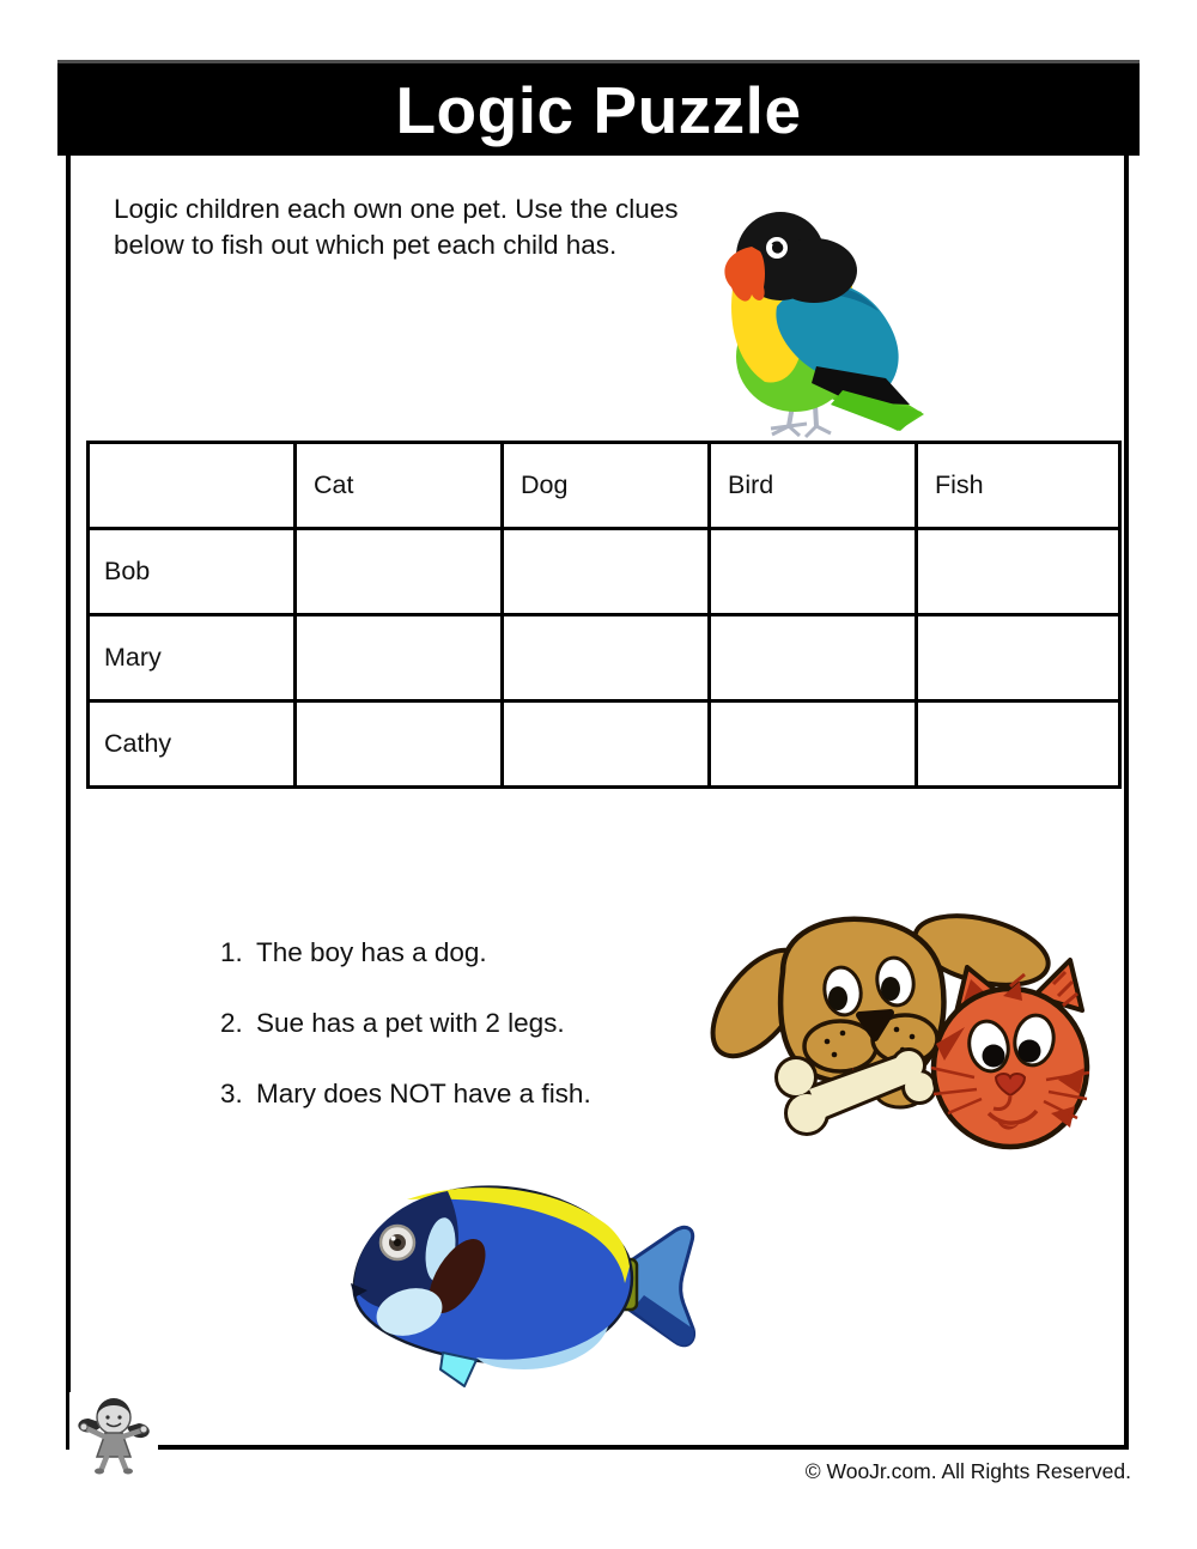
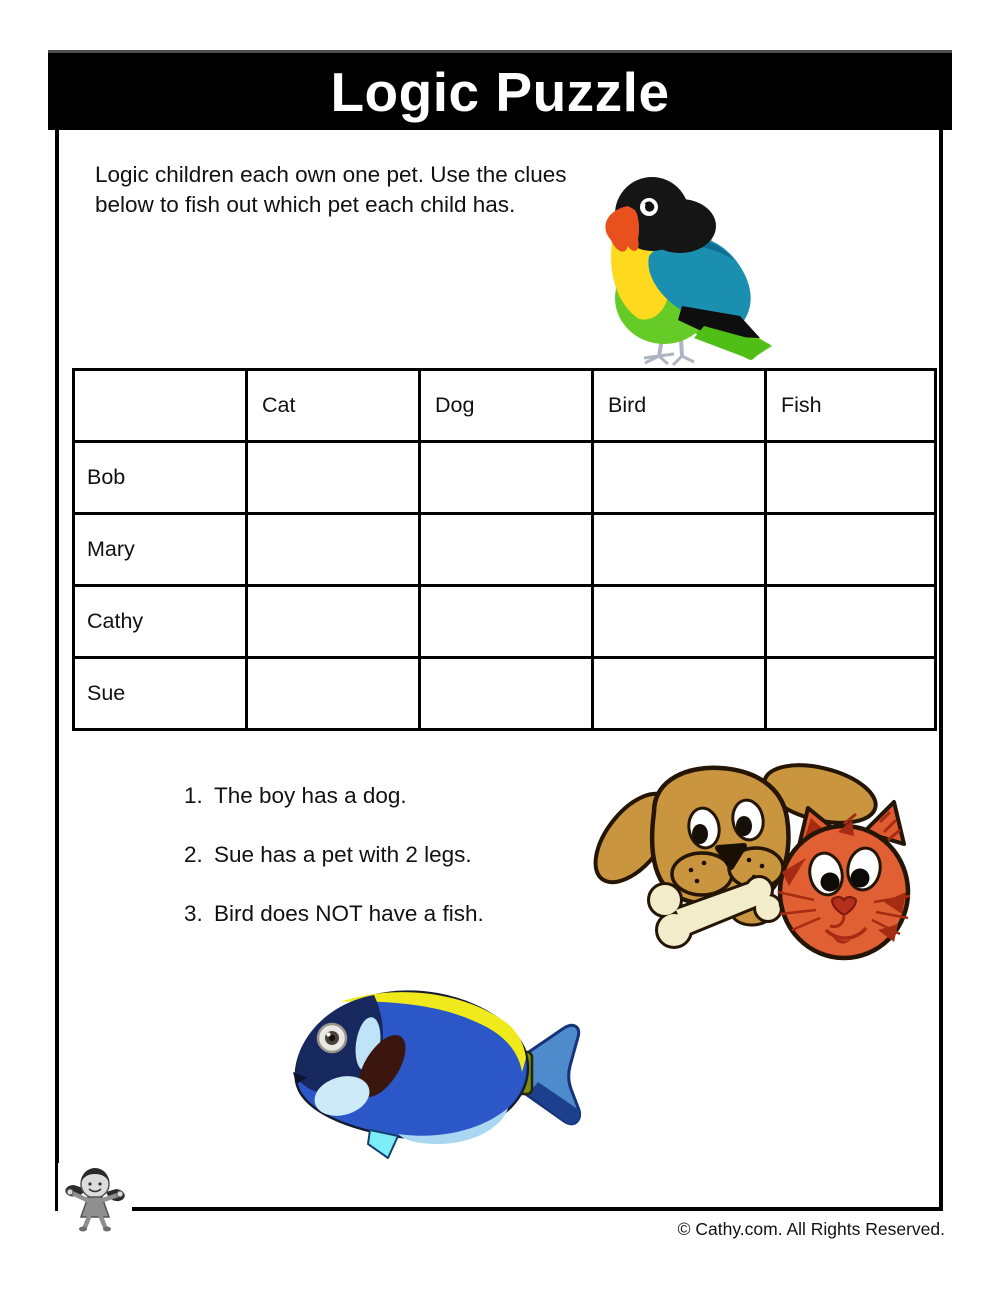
  Logic Puzzle
  Logic children each own one pet. Use the clues
  below to fish out which pet each child has.
  	Cat	Dog	Bird	Fish
  Bob
  Mary
  Cathy
+ Sue
  1.
  The boy has a dog.
  2.
  Sue has a pet with 2 legs.
  3.
- Mary does NOT have a fish.
+ Bird does NOT have a fish.
- © WooJr.com. All Rights Reserved.
+ © Cathy.com. All Rights Reserved.
